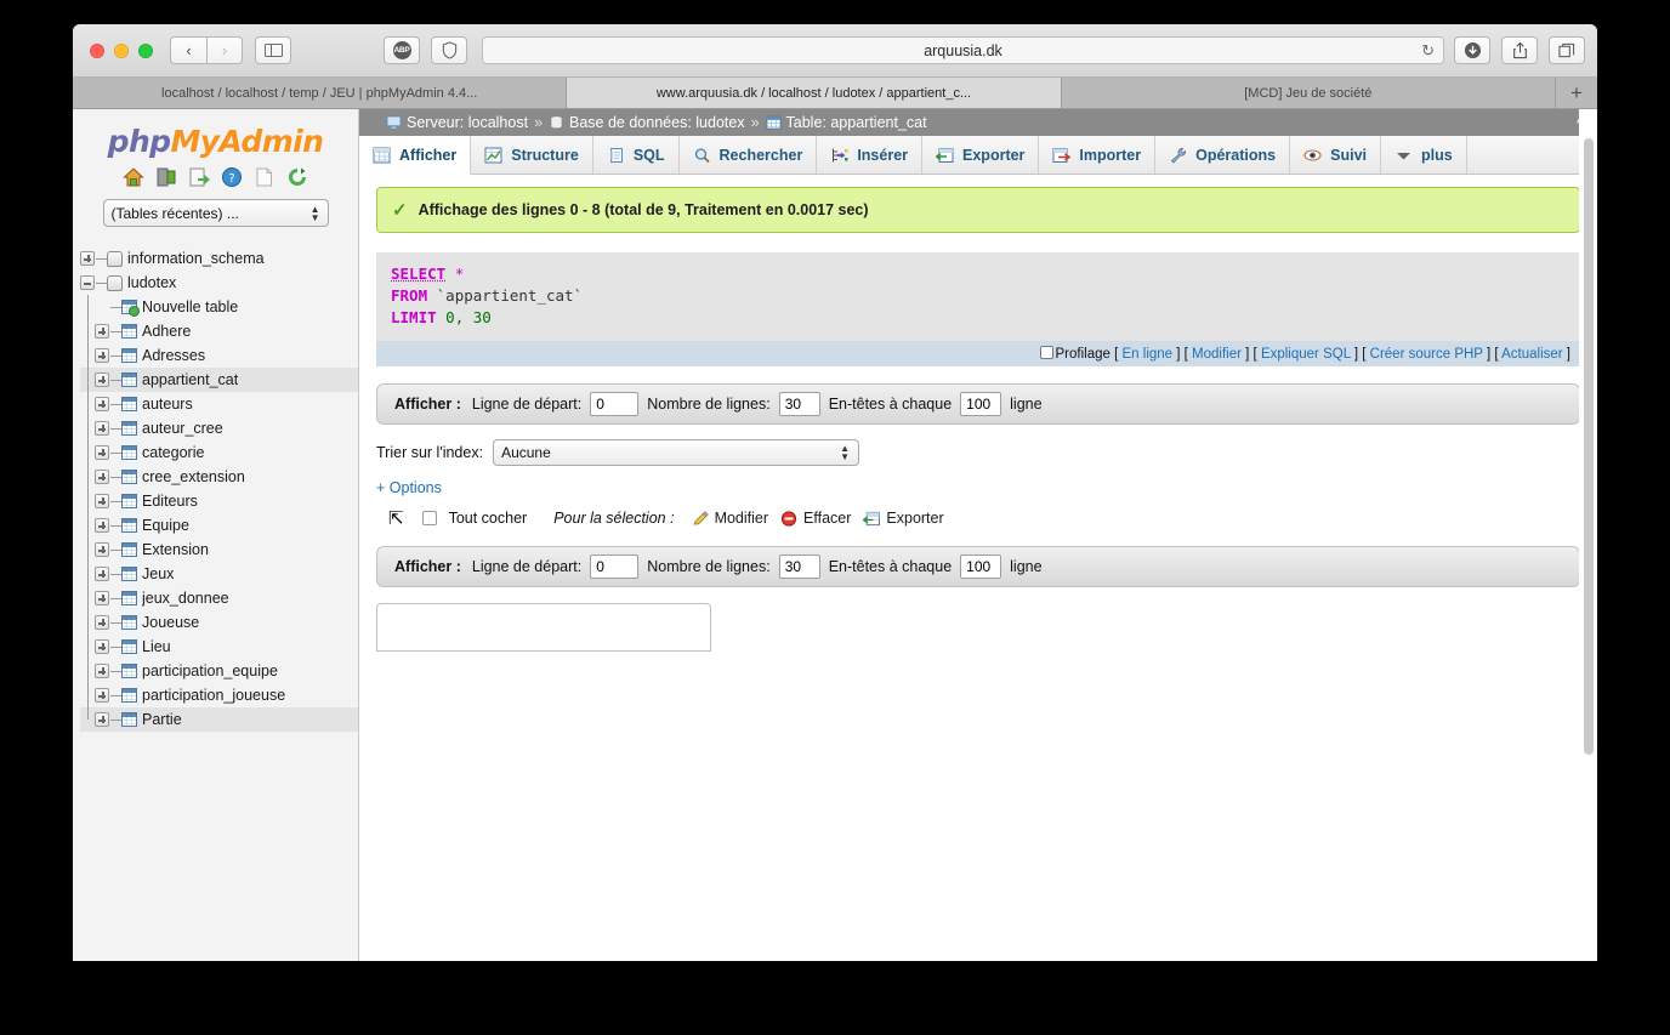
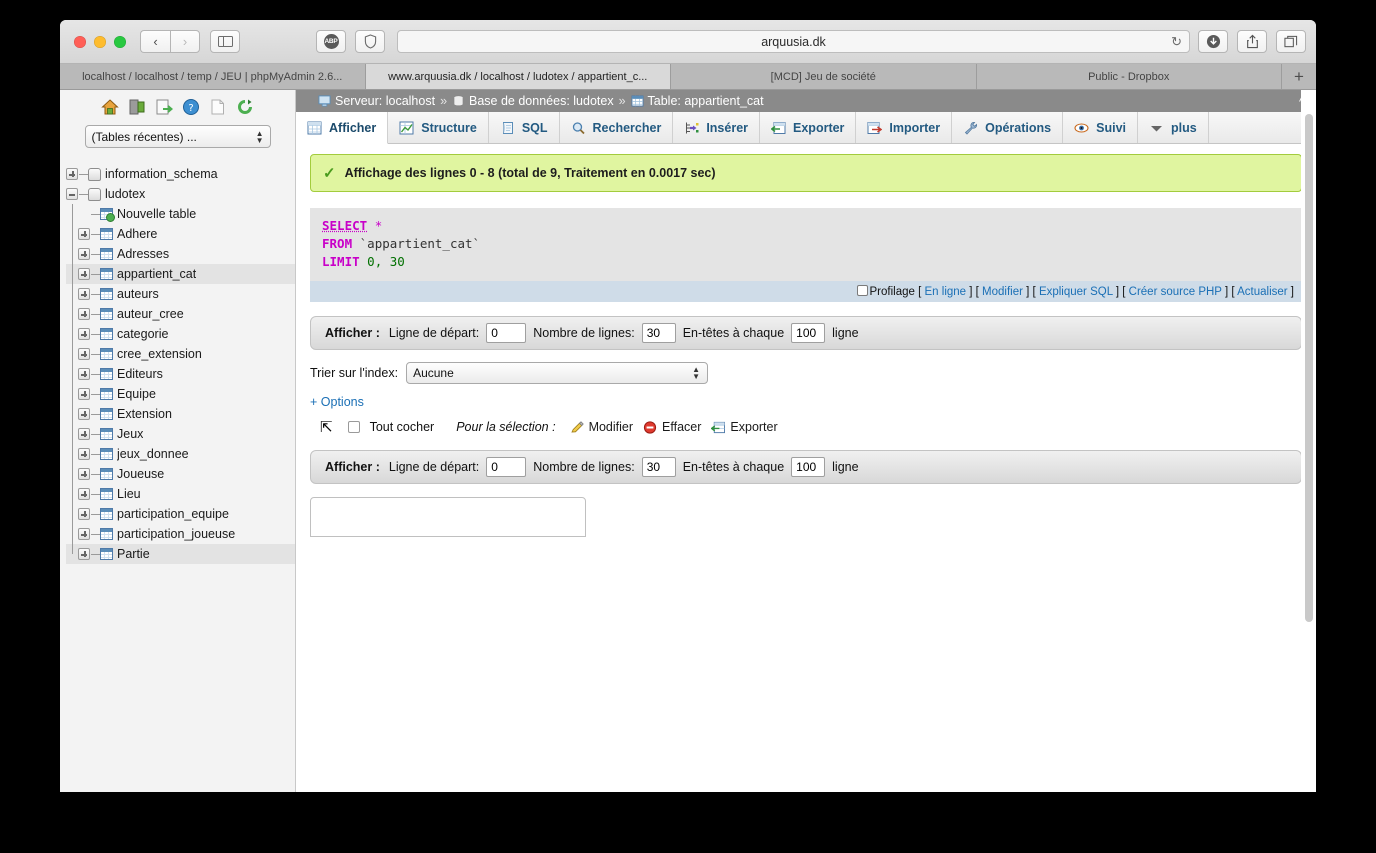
  ‹
  ›
  arquusia.dk
  ↻
- localhost / localhost / temp / JEU | phpMyAdmin 4.4...
+ localhost / localhost / temp / JEU | phpMyAdmin 2.6...
  www.arquusia.dk / localhost / ludotex / appartient_c...
  [MCD] Jeu de société
+ Public - Dropbox
  +
- phpMyAdmin
  ?
  (Tables récentes) ...
  ▲
  ▼
  information_schema
  ludotex
  Nouvelle table
  Adhere
  Adresses
  appartient_cat
  auteurs
  auteur_cree
  categorie
  cree_extension
  Editeurs
  Equipe
  Extension
  Jeux
  jeux_donnee
  Joueuse
  Lieu
  participation_equipe
  participation_joueuse
  Partie
  Serveur: localhost
  »
  Base de données: ludotex
  »
  Table: appartient_cat
  Afficher
  Structure
  SQL
  Rechercher
  Insérer
  Exporter
  Importer
  Opérations
  Suivi
  plus
  ✓
  Affichage des lignes 0 - 8 (total de 9, Traitement en 0.0017 sec)
  SELECT *
  FROM `appartient_cat`
  LIMIT 0, 30
  Profilage [ En ligne ] [ Modifier ] [ Expliquer SQL ] [ Créer source PHP ] [ Actualiser ]
  Afficher :
  Ligne de départ:
  0
  Nombre de lignes:
  30
  En-têtes à chaque
  100
  ligne
  Trier sur l'index:
  Aucune
  ▲
  ▼
  + Options
  ⇱
  Tout cocher
  Pour la sélection :
  Modifier
  Effacer
  Exporter
  Afficher :
  Ligne de départ:
  0
  Nombre de lignes:
  30
  En-têtes à chaque
  100
  ligne
